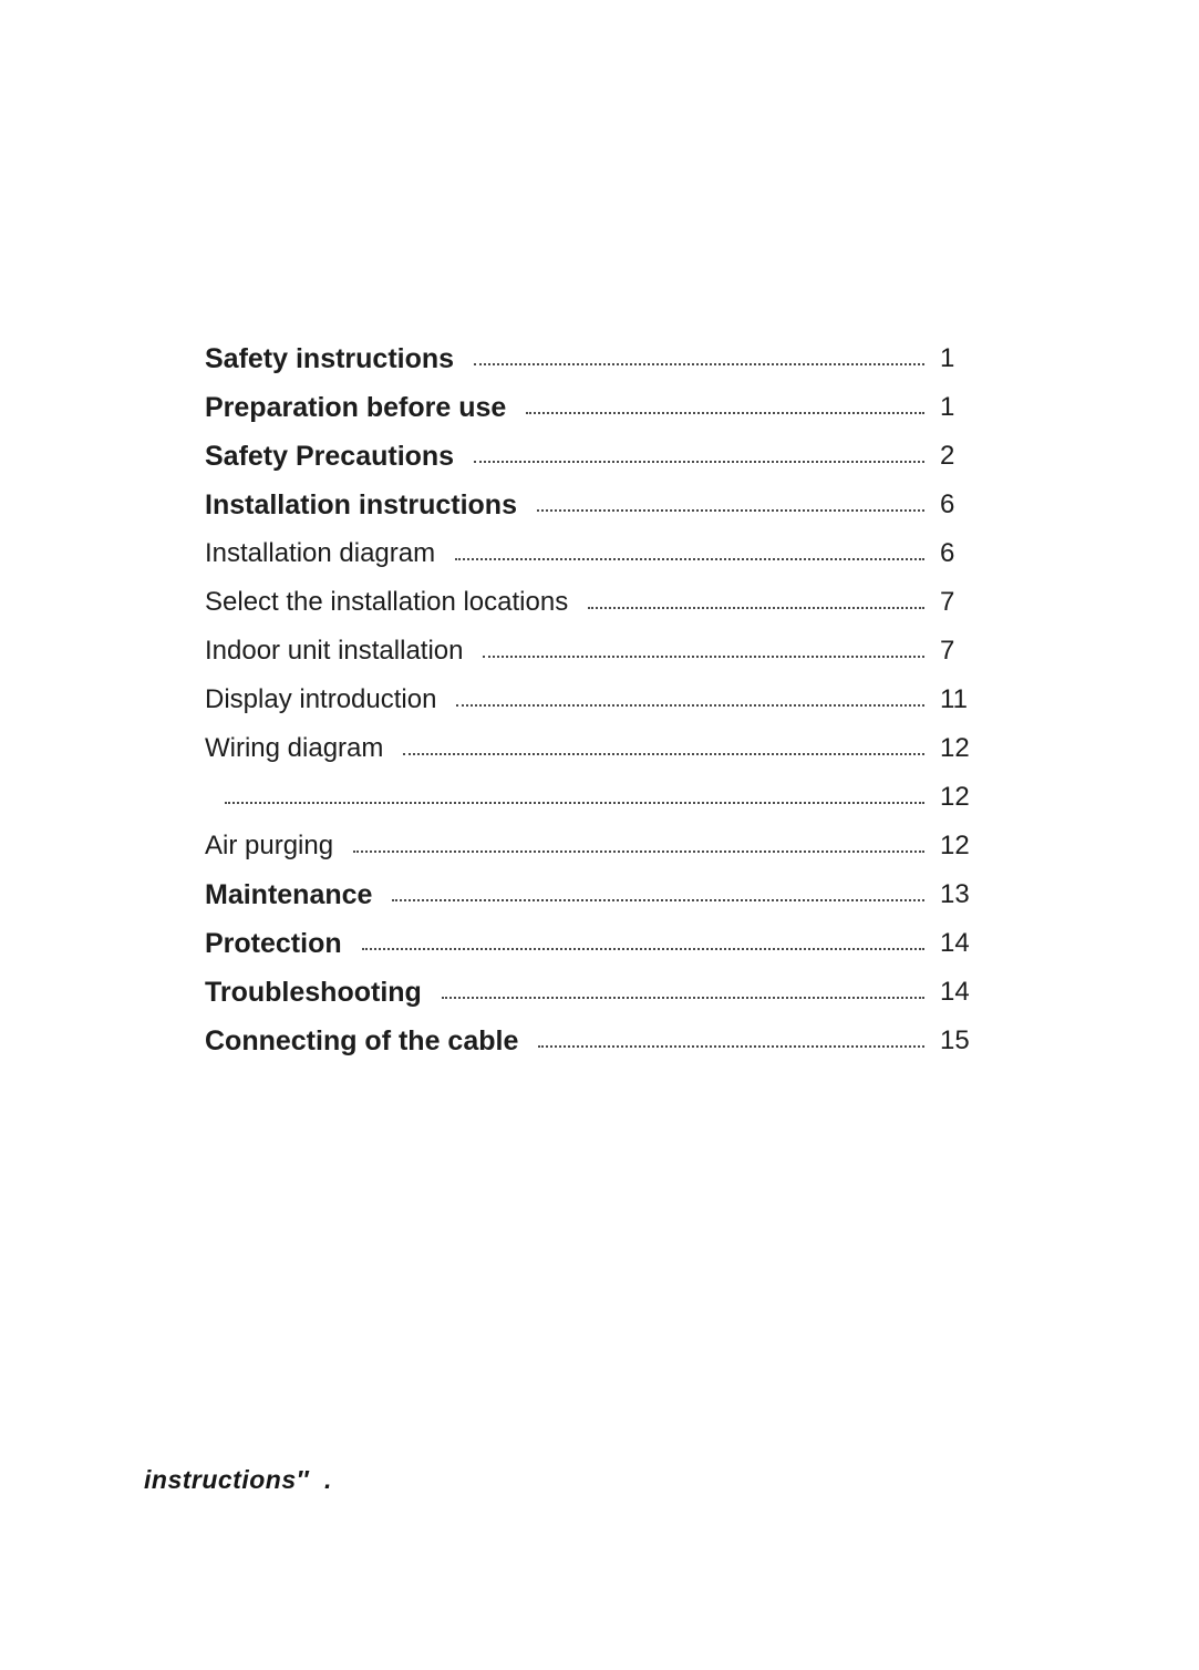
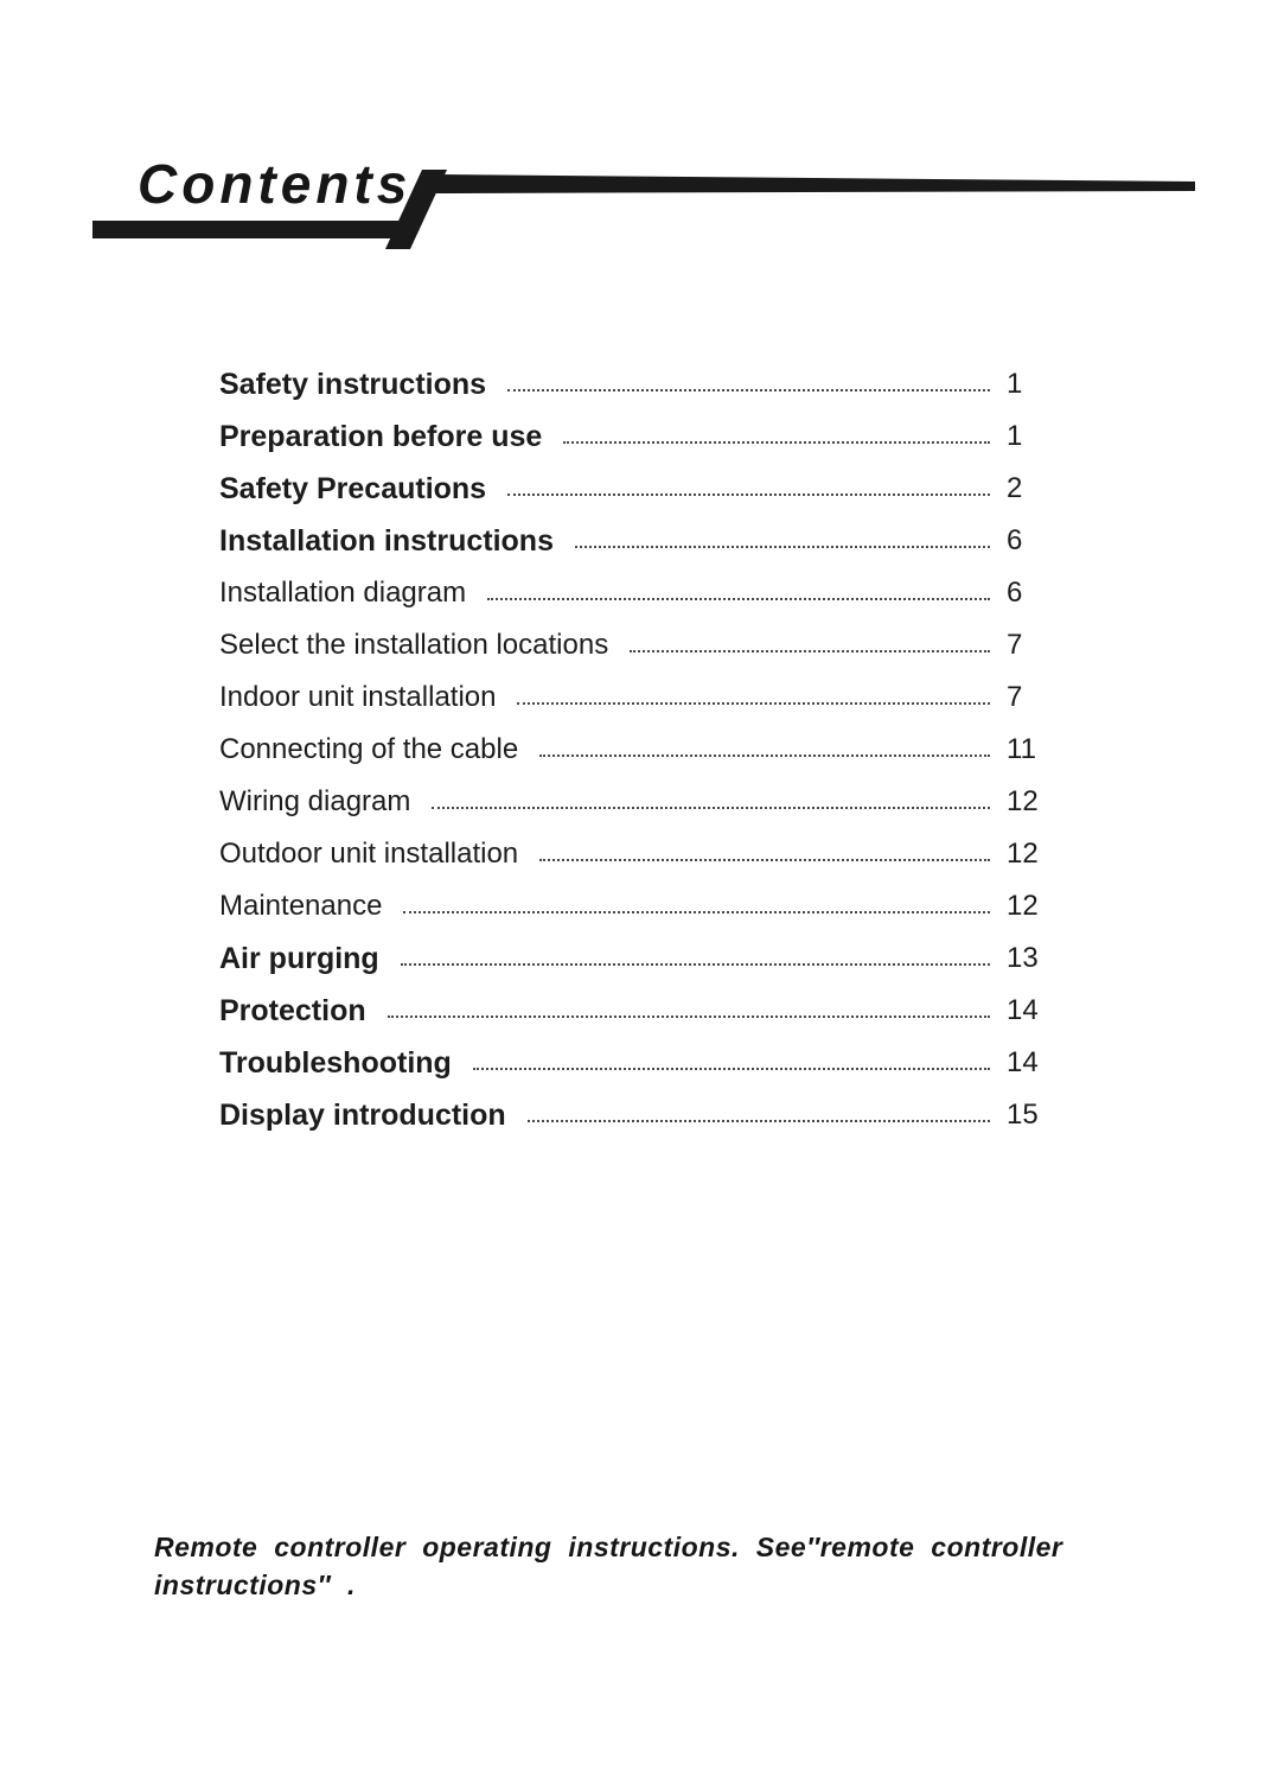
+ Contents
  Safety instructions
  1
  Preparation before use
  1
  Safety Precautions
  2
  Installation instructions
  6
  Installation diagram
  6
  Select the installation locations
  7
  Indoor unit installation
  7
- Display introduction
+ Connecting of the cable
  11
  Wiring diagram
  12
+ Outdoor unit installation
  12
- Air purging
+ Maintenance
  12
- Maintenance
+ Air purging
  13
  Protection
  14
  Troubleshooting
  14
- Connecting of the cable
+ Display introduction
  15
+ Remote controller operating instructions. See″remote controller
  instructions″ .
